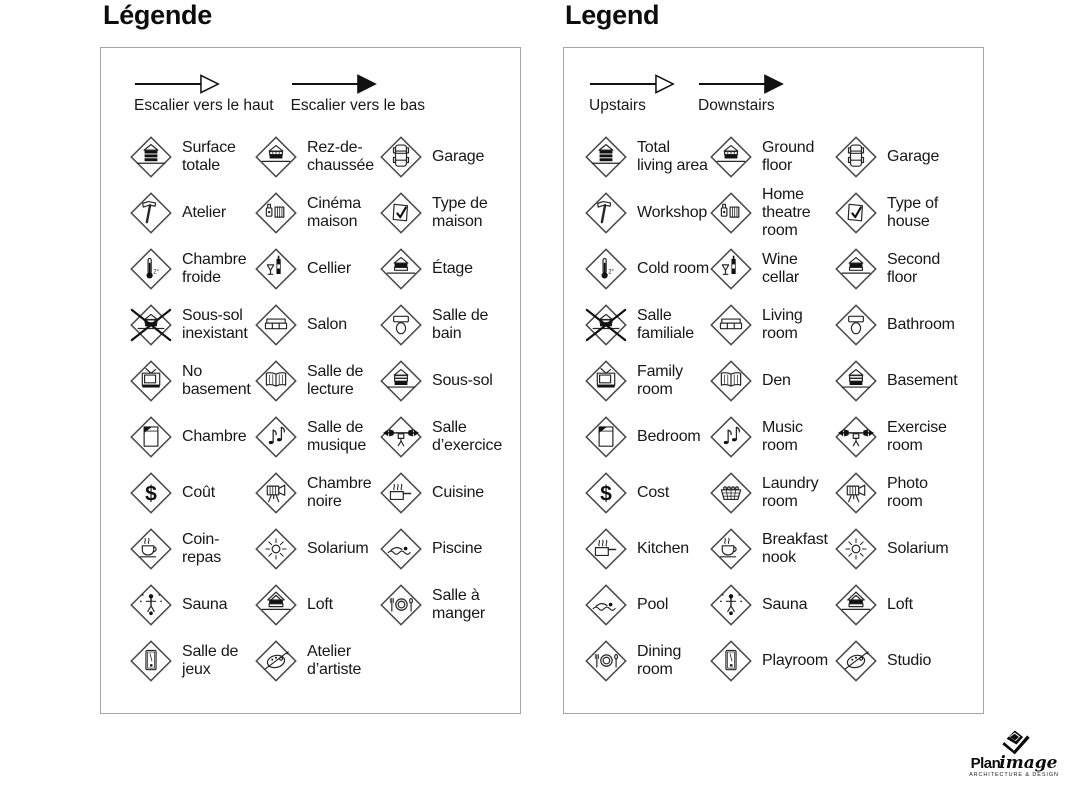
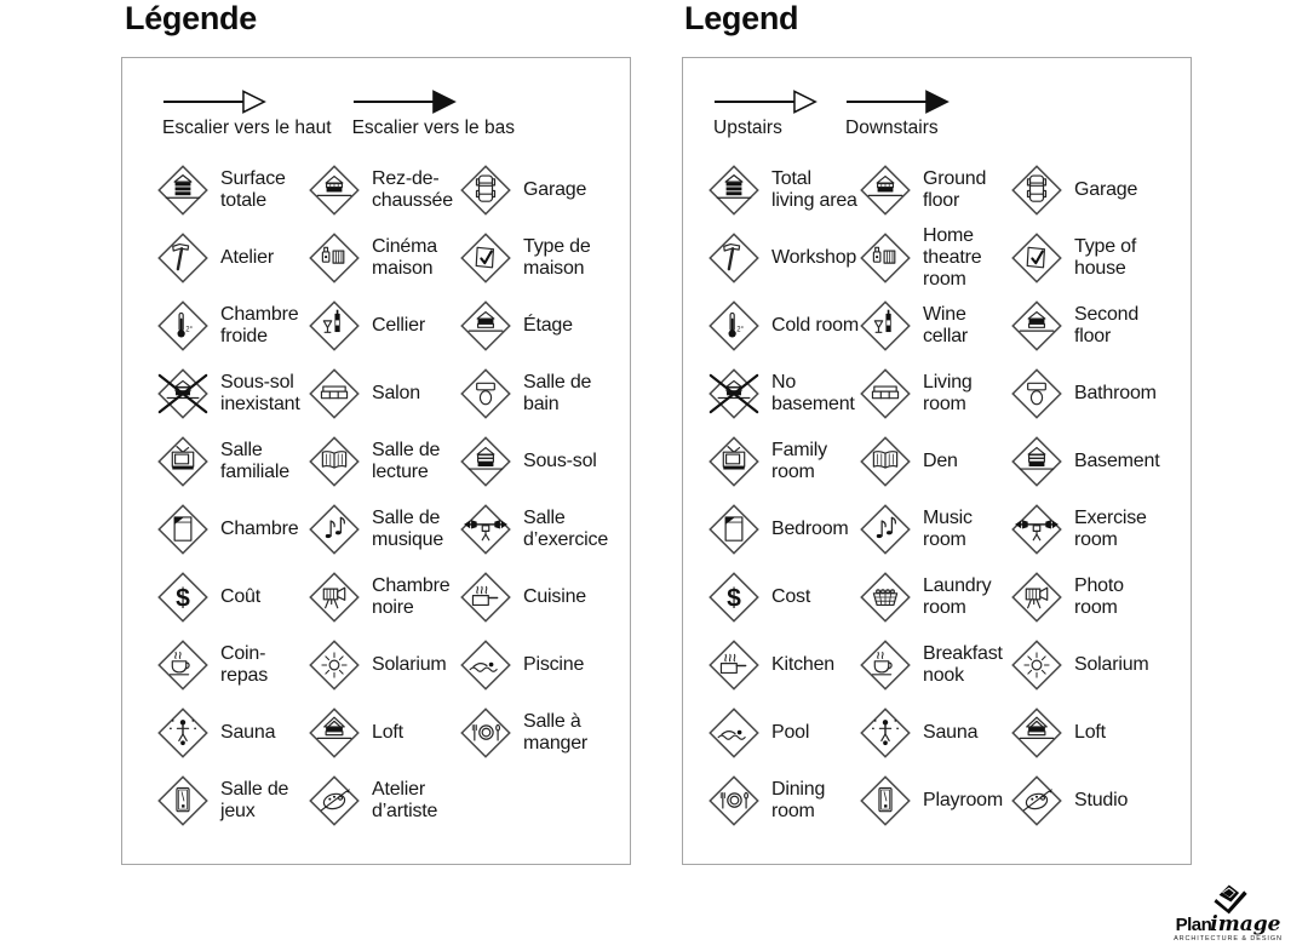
  Légende
  Legend
  Escalier vers le haut
  Escalier vers le bas
  Surface totale
  Rez-de-chaussée
  Garage
  Atelier
  Cinéma maison
  Type de maison
  Chambre froide
  Cellier
  Étage
  Sous-sol inexistant
  Salon
  Salle de bain
- No basement
+ Salle familiale
  Salle de lecture
  Sous-sol
  Chambre
  Salle de musique
  Salle d’exercice
  $
  Coût
  Chambre noire
  Cuisine
  Coin-repas
  Solarium
  Piscine
  Sauna
  Loft
  Salle à manger
  Salle de jeux
  Atelier d’artiste
  Upstairs
  Downstairs
  Total living area
  Ground floor
  Garage
  Workshop
  Home theatre room
  Type of house
  Cold room
  Wine cellar
  Second floor
- Salle familiale
+ No basement
  Living room
  Bathroom
  Family room
  Den
  Basement
  Bedroom
  Music room
  Exercise room
  $
  Cost
  Laundry room
  Photo room
  Kitchen
  Breakfast nook
  Solarium
  Pool
  Sauna
  Loft
  Dining room
  Playroom
  Studio
  Planimage
